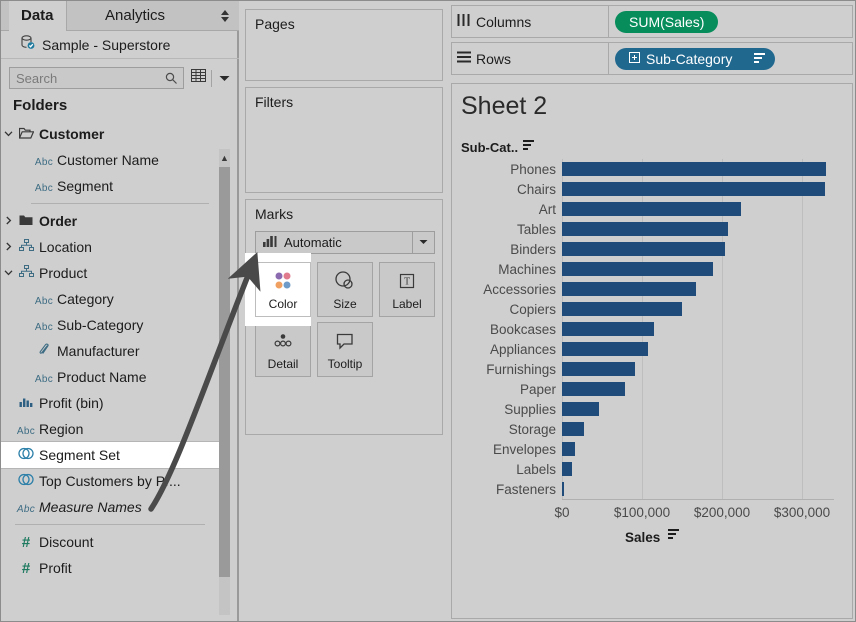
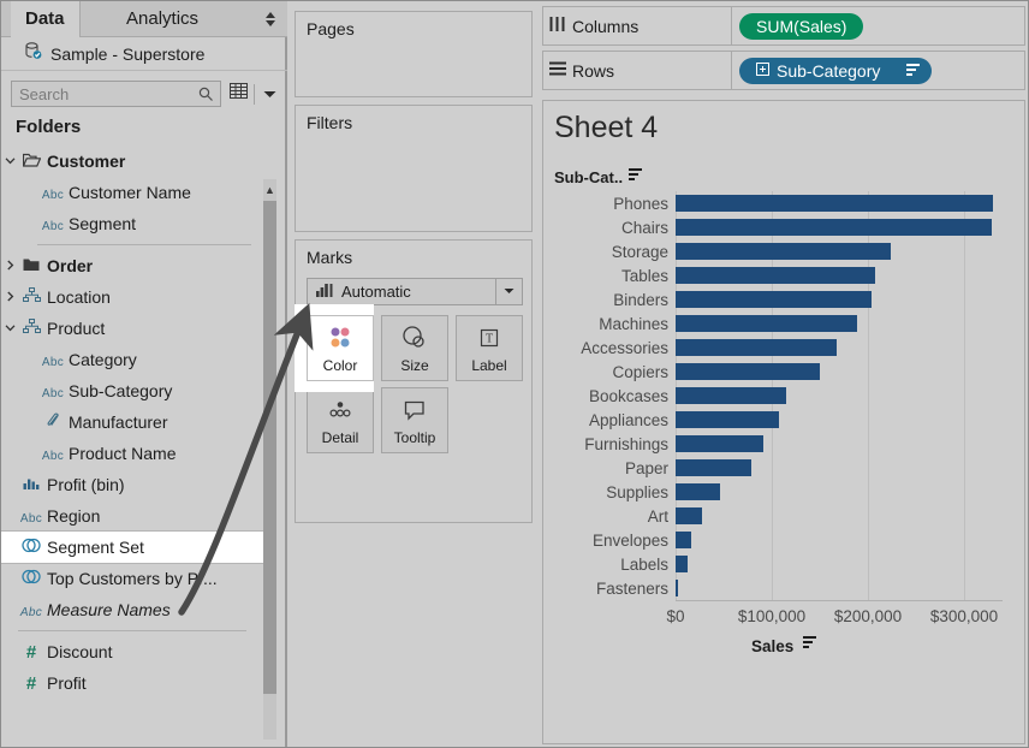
  Data
  Analytics
  Sample - Superstore
  Search
  Folders
  Customer
  Abc
  Customer Name
  Abc
  Segment
  Order
  Location
  Product
  Abc
  Category
  Abc
  Sub-Category
  Manufacturer
  Abc
  Product Name
  Profit (bin)
  Abc
  Region
  Segment Set
  Top Customers by P...
  Abc
  Measure Names
  #
  Discount
  #
  Profit
  ▲
  Pages
  Filters
  Marks
  Automatic
  Color
  Size
  T
  Label
  Detail
  Tooltip
  Columns
  SUM(Sales)
  Rows
  Sub-Category
- Sheet 2
+ Sheet 4
  Sub-Cat..
  Phones
  Chairs
- Art
+ Storage
  Tables
  Binders
  Machines
  Accessories
  Copiers
  Bookcases
  Appliances
  Furnishings
  Paper
  Supplies
- Storage
+ Art
  Envelopes
  Labels
  Fasteners
  $0
  $100,000
  $200,000
  $300,000
  Sales
